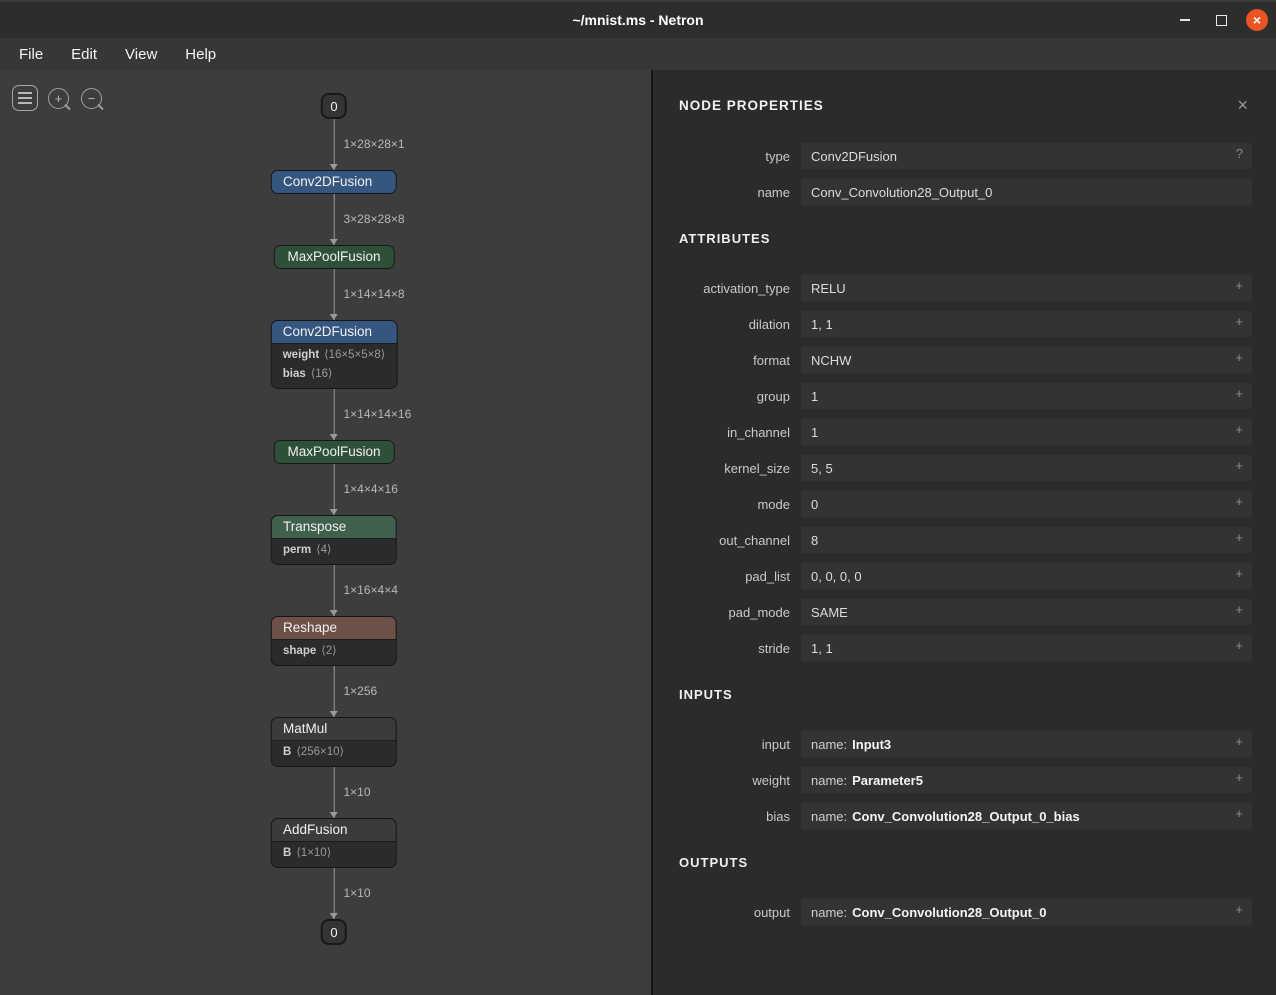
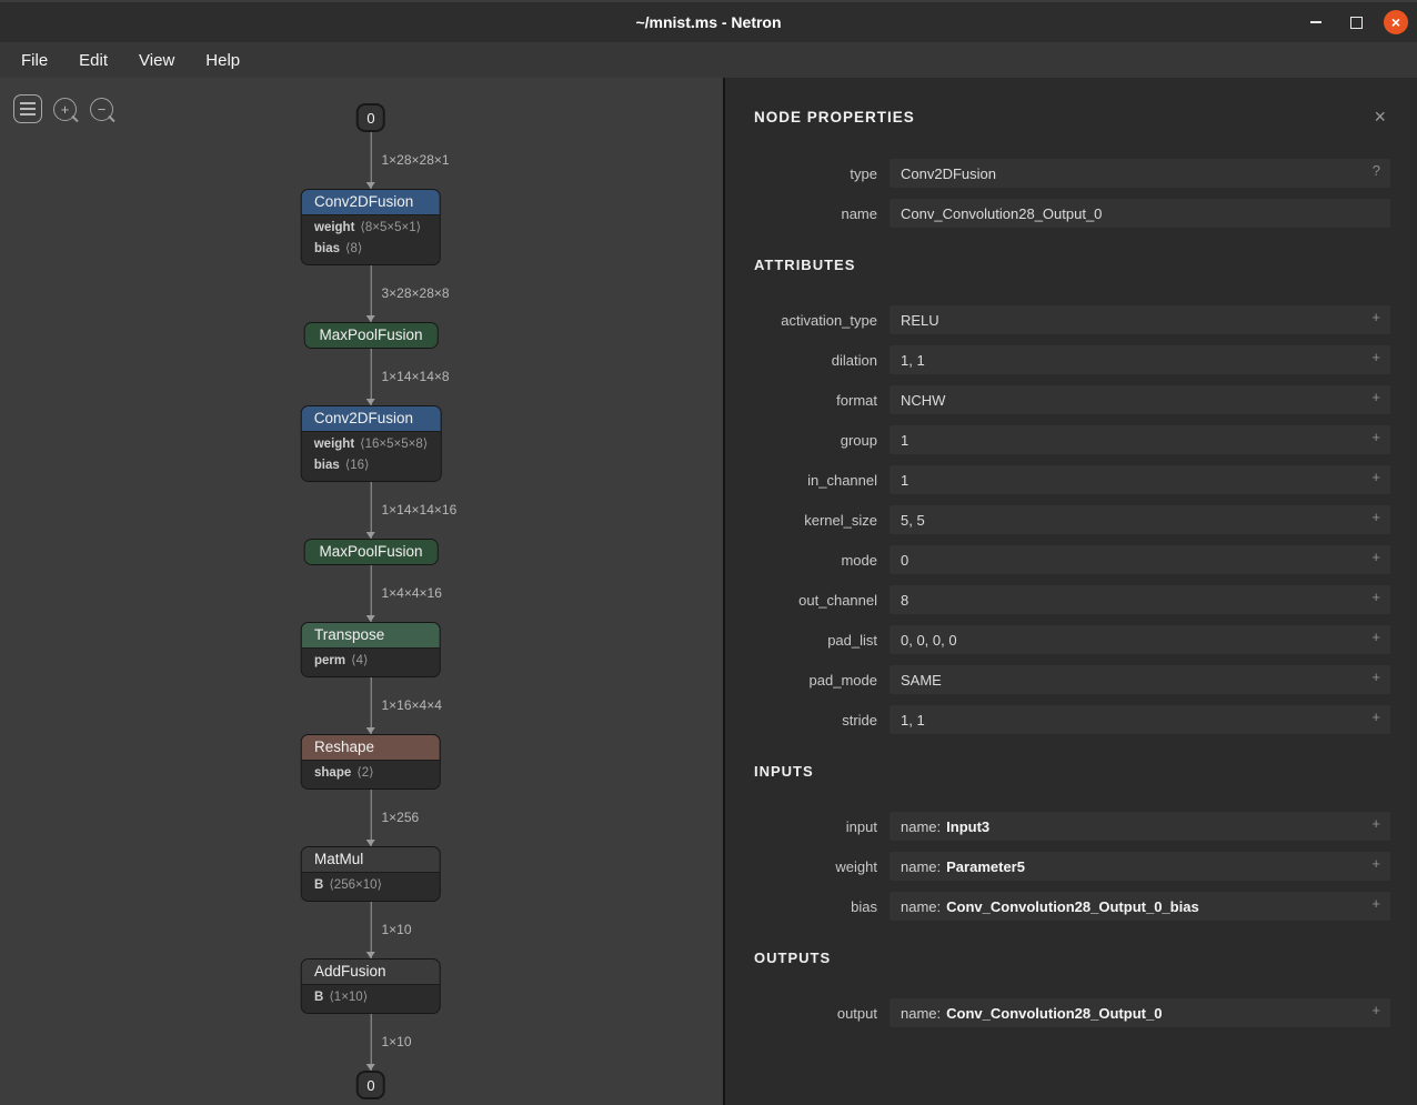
  ~/mnist.ms - Netron
  ×
  File
  Edit
  View
  Help
  +
  −
  0
  1×28×28×1
  Conv2DFusion
+ weight ⟨8×5×5×1⟩
+ bias ⟨8⟩
  3×28×28×8
  MaxPoolFusion
  1×14×14×8
  Conv2DFusion
  weight ⟨16×5×5×8⟩
  bias ⟨16⟩
  1×14×14×16
  MaxPoolFusion
  1×4×4×16
  Transpose
  perm ⟨4⟩
  1×16×4×4
  Reshape
  shape ⟨2⟩
  1×256
  MatMul
  B ⟨256×10⟩
  1×10
  AddFusion
  B ⟨1×10⟩
  1×10
  0
  NODE PROPERTIES
  ×
  type
  Conv2DFusion
  ?
  name
  Conv_Convolution28_Output_0
  ATTRIBUTES
  activation_type
  RELU
  +
  dilation
  1, 1
  +
  format
  NCHW
  +
  group
  1
  +
  in_channel
  1
  +
  kernel_size
  5, 5
  +
  mode
  0
  +
  out_channel
  8
  +
  pad_list
  0, 0, 0, 0
  +
  pad_mode
  SAME
  +
  stride
  1, 1
  +
  INPUTS
  input
  name:
  Input3
  +
  weight
  name:
  Parameter5
  +
  bias
  name:
  Conv_Convolution28_Output_0_bias
  +
  OUTPUTS
  output
  name:
  Conv_Convolution28_Output_0
  +
